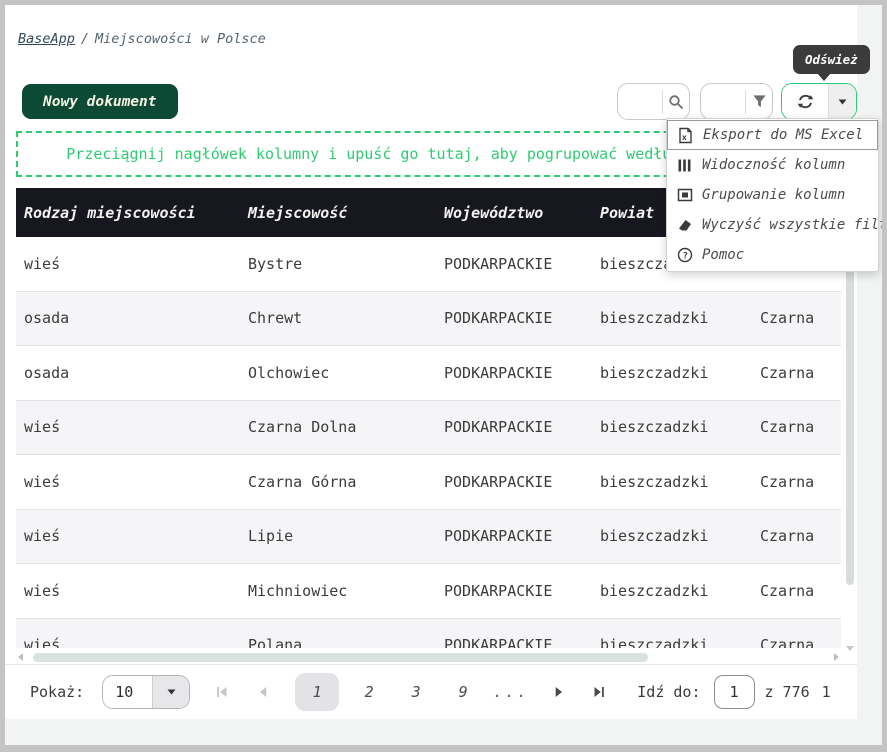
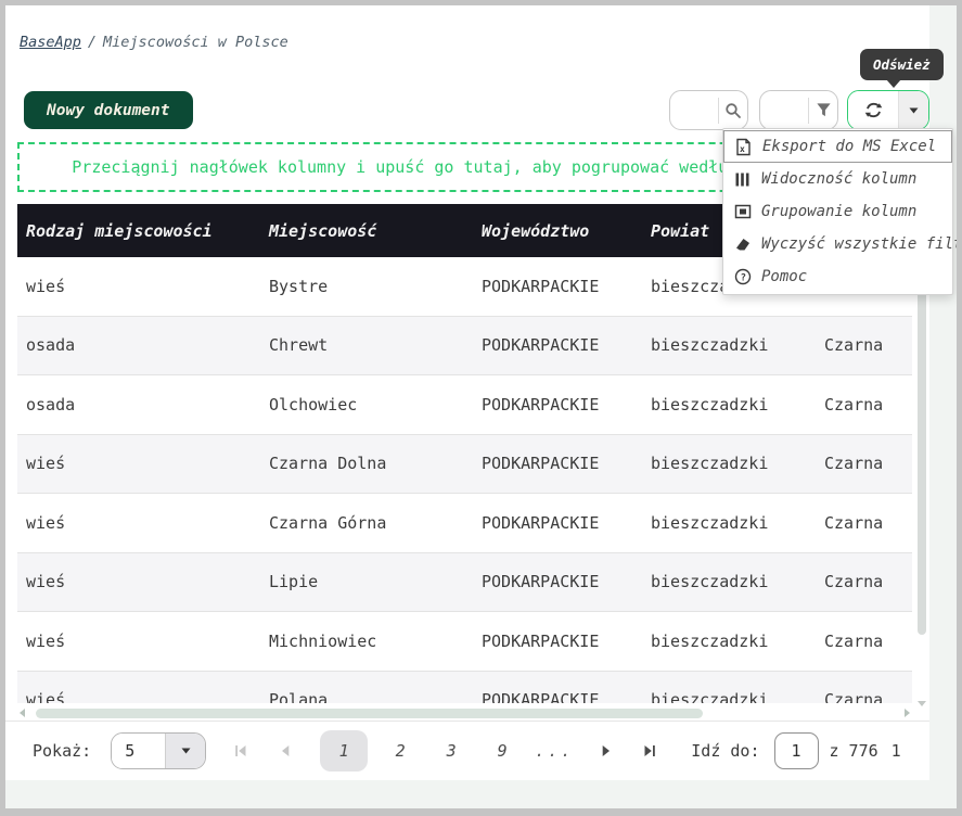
  BaseApp / Miejscowości w Polsce
  Nowy dokument
  Odśwież
  Przeciągnij nagłówek kolumny i upuść go tutaj, aby pogrupować wedł
  Rodzaj miejscowości
  Miejscowość
  Województwo
  Powiat
  wieś
  Bystre
  PODKARPACKIE
  osada
  Chrewt
  PODKARPACKIE
  bieszczadzki
  Czarna
  osada
  Olchowiec
  PODKARPACKIE
  bieszczadzki
  Czarna
  wieś
  Czarna Dolna
  PODKARPACKIE
  bieszczadzki
  Czarna
  wieś
  Czarna Górna
  PODKARPACKIE
  bieszczadzki
  Czarna
  wieś
  Lipie
  PODKARPACKIE
  bieszczadzki
  Czarna
  wieś
  Michniowiec
  PODKARPACKIE
  bieszczadzki
  Czarna
  wieś
  Polana
  PODKARPACKIE
  bieszczadzki
  Czarna
  Pokaż:
- 10
+ 5
  1
  2
  3
  9
  ...
  Idź do:
  1
  z 776
  1
  x
  Eksport do MS Excel
  Widoczność kolumn
  Grupowanie kolumn
  Wyczyść wszystkie fil
  ?
  Pomoc
